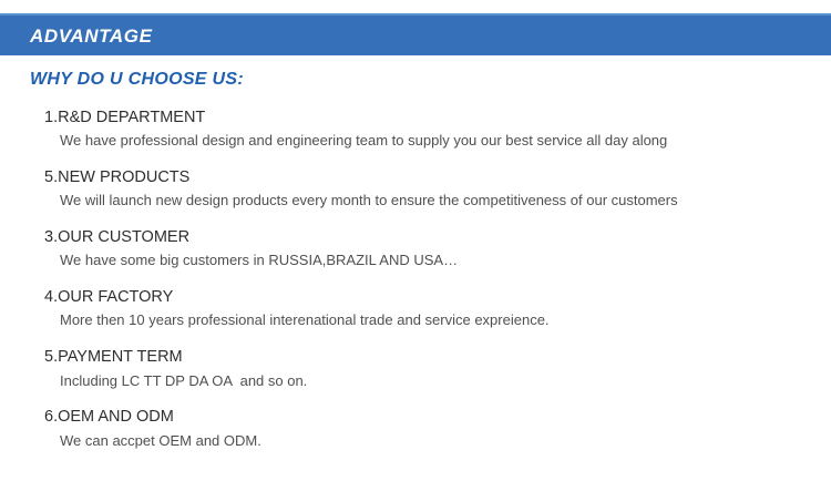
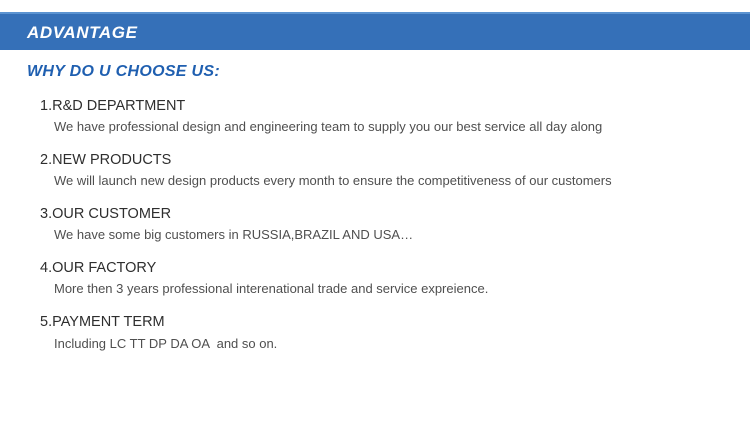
  ADVANTAGE
  WHY DO U CHOOSE US:
  1.R&D DEPARTMENT
  We have professional design and engineering team to supply you our best service all day along
- 5.NEW PRODUCTS
+ 2.NEW PRODUCTS
  We will launch new design products every month to ensure the competitiveness of our customers
  3.OUR CUSTOMER
  We have some big customers in RUSSIA,BRAZIL AND USA…
  4.OUR FACTORY
- More then 10 years professional interenational trade and service expreience.
+ More then 3 years professional interenational trade and service expreience.
  5.PAYMENT TERM
  Including LC TT DP DA OA and so on.
- 6.OEM AND ODM
- We can accpet OEM and ODM.
